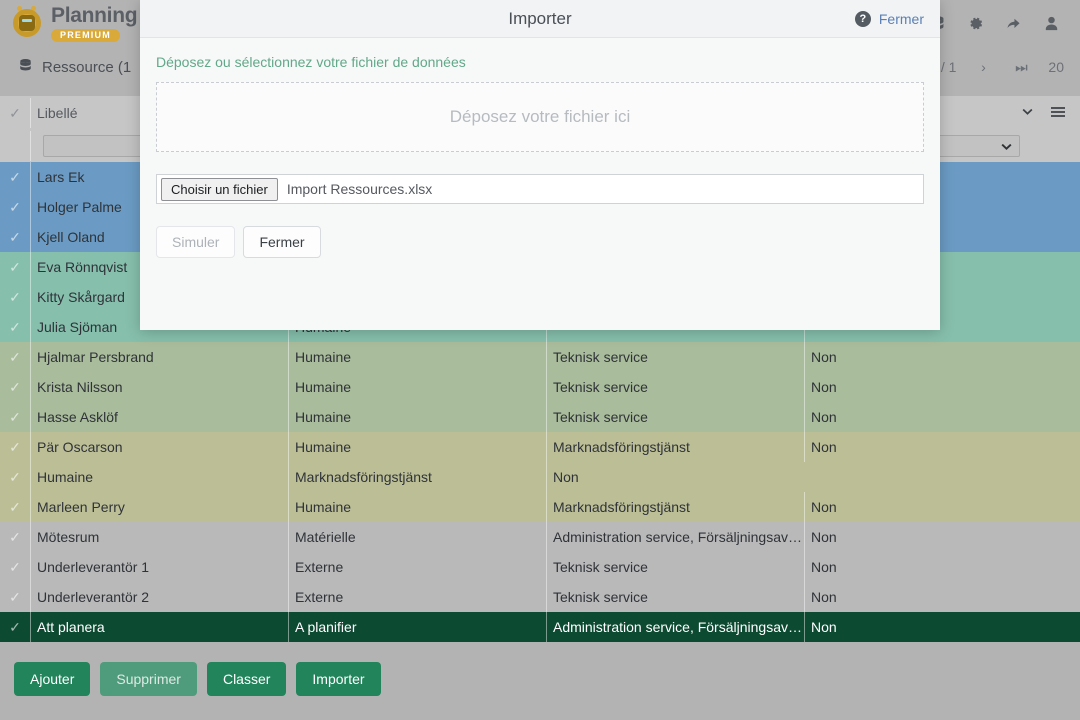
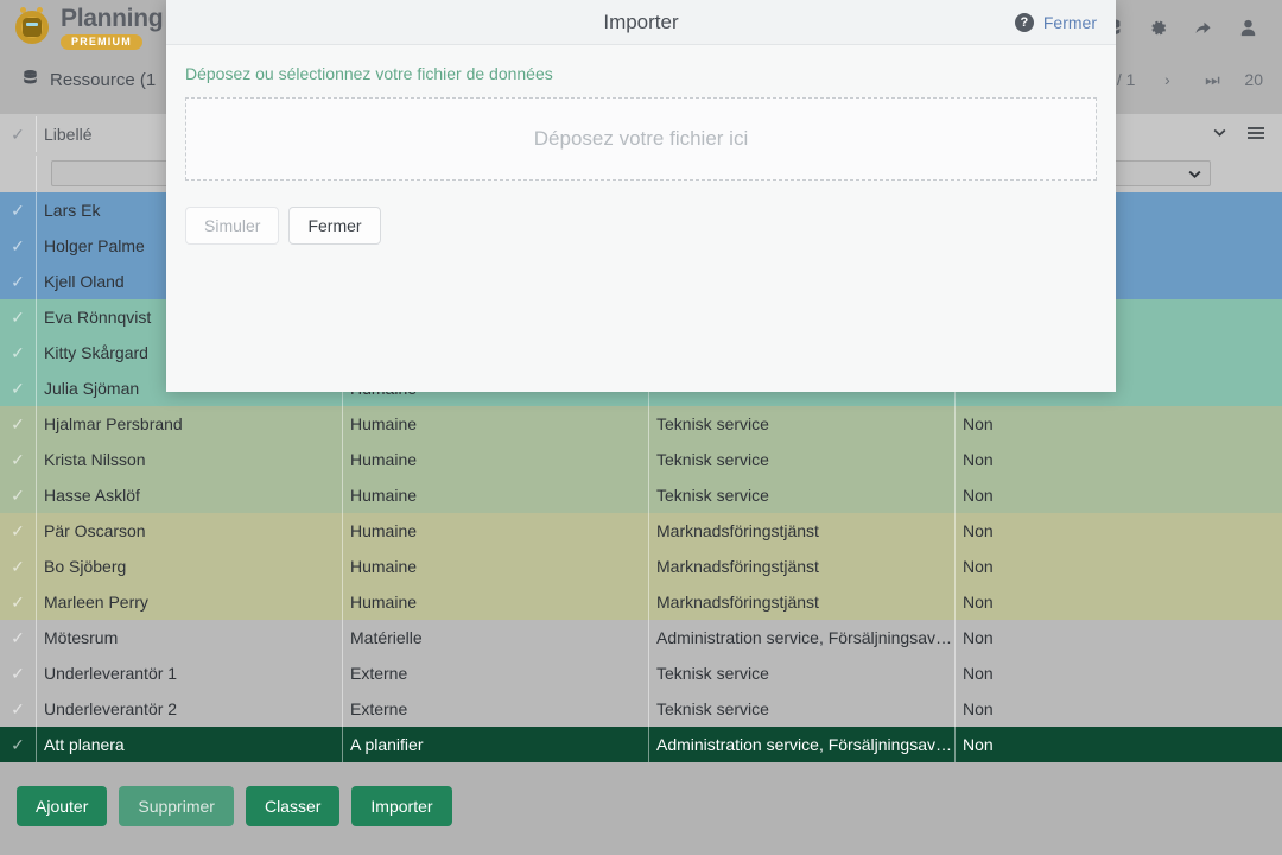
  Planning
  PREMIUM
  Ressource (1
  / 1
  ›
  ⏭
  20
  ✓
  Libellé
  ✓
  Lars Ek
  ✓
  Holger Palme
  ✓
  Kjell Oland
  ✓
  Eva Rönnqvist
  ✓
  Kitty Skårgard
  ✓
  Julia Sjöman
  ✓
  Hjalmar Persbrand
  Humaine
  Teknisk service
  Non
  ✓
  Krista Nilsson
  Humaine
  Teknisk service
  Non
  ✓
  Hasse Asklöf
  Humaine
  Teknisk service
  Non
  ✓
  Pär Oscarson
  Humaine
  Marknadsföringstjänst
  Non
  ✓
+ Bo Sjöberg
  Humaine
  Marknadsföringstjänst
  Non
  ✓
  Marleen Perry
  Humaine
  Marknadsföringstjänst
  Non
  ✓
  Mötesrum
  Matérielle
  Administration service, Försäljningsav…
  Non
  ✓
  Underleverantör 1
  Externe
  Teknisk service
  Non
  ✓
  Underleverantör 2
  Externe
  Teknisk service
  Non
  ✓
  Att planera
  A planifier
  Administration service, Försäljningsav…
  Non
  Ajouter
  Supprimer
  Classer
  Importer
  Importer
  ?
  Fermer
  Déposez ou sélectionnez votre fichier de données
  Déposez votre fichier ici
- Choisir un fichier
- Import Ressources.xlsx
  Simuler
  Fermer
